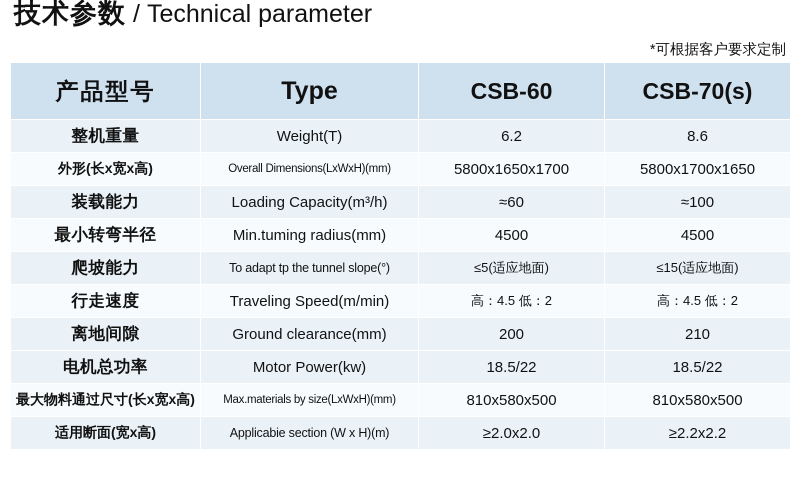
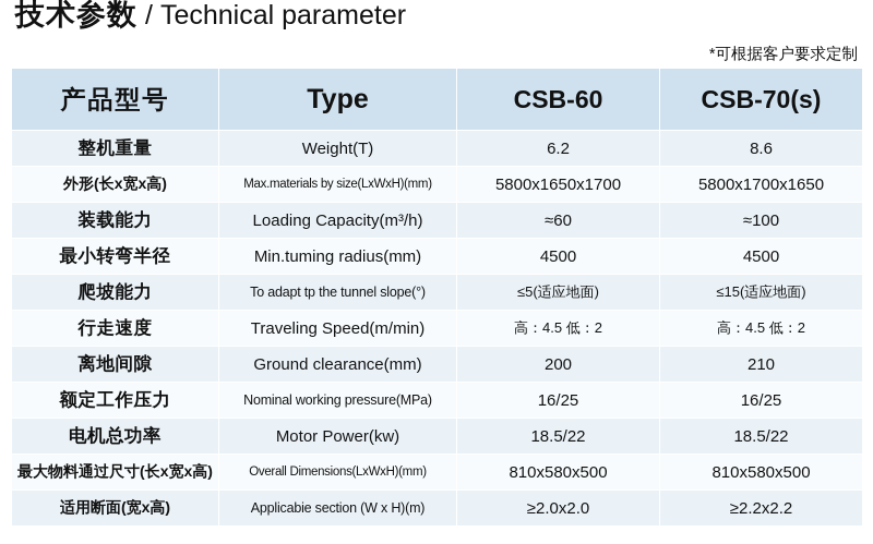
  技术参数
  /
  Technical parameter
  *可根据客户要求定制
  产品型号	Type	CSB-60	CSB-70(s)
  整机重量	Weight(T)	6.2	8.6
- 外形(长x宽x高)	Overall Dimensions(LxWxH)(mm)	5800x1650x1700	5800x1700x1650
+ 外形(长x宽x高)	Max.materials by size(LxWxH)(mm)	5800x1650x1700	5800x1700x1650
  装载能力	Loading Capacity(m³/h)	≈60	≈100
  最小转弯半径	Min.tuming radius(mm)	4500	4500
  爬坡能力	To adapt tp the tunnel slope(°)	≤5(适应地面)	≤15(适应地面)
  行走速度	Traveling Speed(m/min)	高：4.5 低：2	高：4.5 低：2
  离地间隙	Ground clearance(mm)	200	210
+ 额定工作压力	Nominal working pressure(MPa)	16/25	16/25
  电机总功率	Motor Power(kw)	18.5/22	18.5/22
- 最大物料通过尺寸(长x宽x高)	Max.materials by size(LxWxH)(mm)	810x580x500	810x580x500
+ 最大物料通过尺寸(长x宽x高)	Overall Dimensions(LxWxH)(mm)	810x580x500	810x580x500
  适用断面(宽x高)	Applicabie section (W x H)(m)	≥2.0x2.0	≥2.2x2.2
